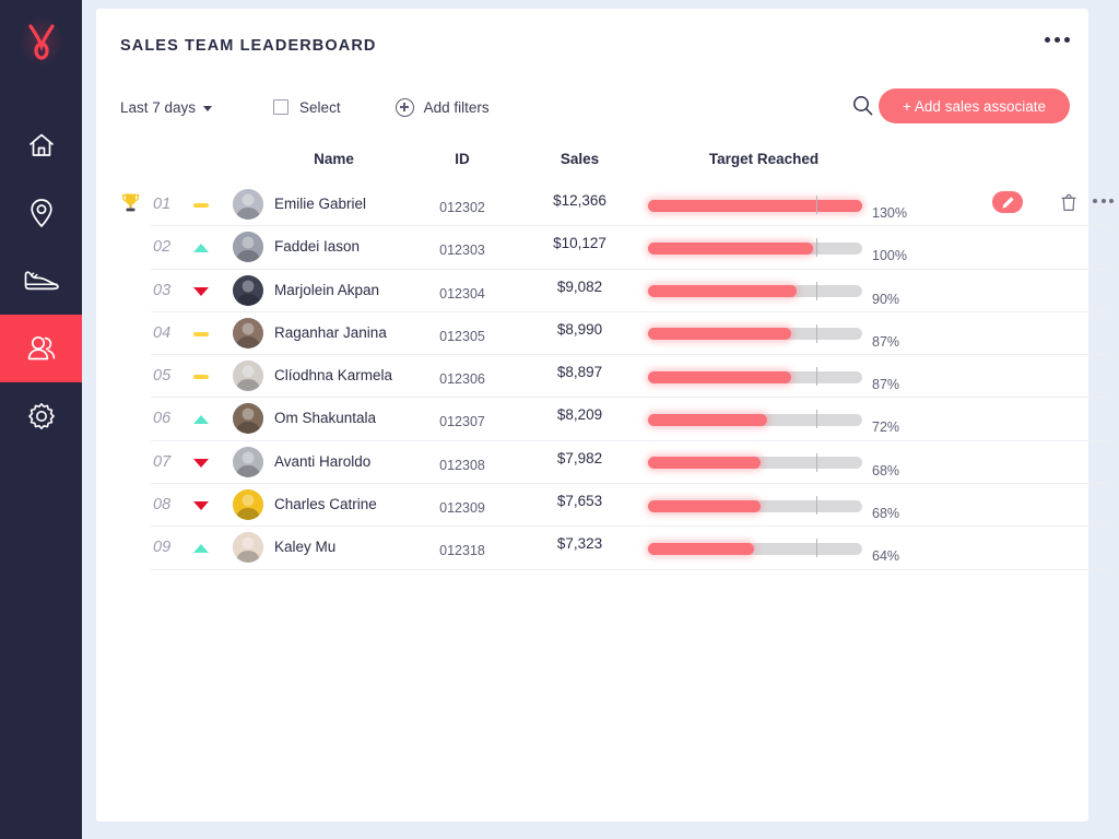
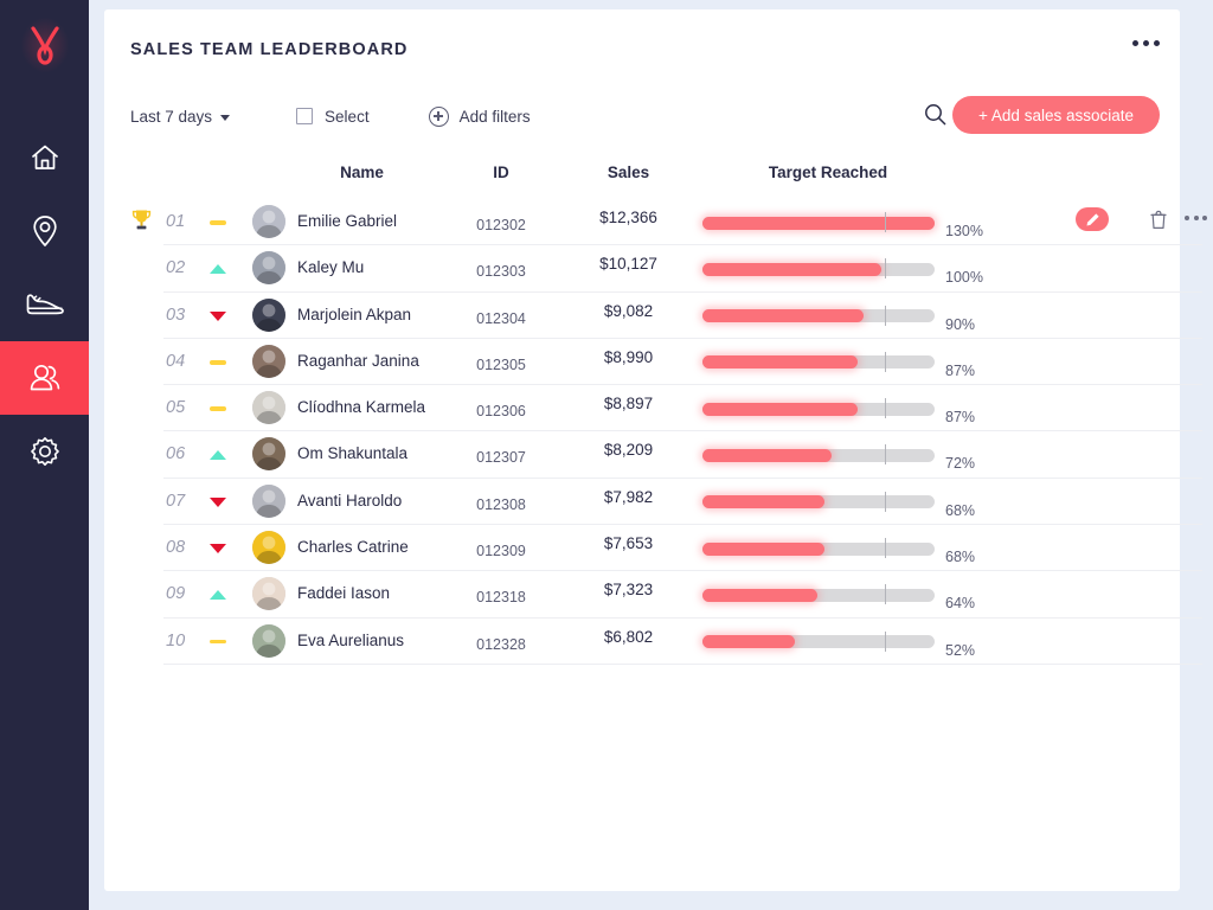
  SALES TEAM LEADERBOARD
  Last 7 days
  Select
  Add filters
  + Add sales associate
  Name
  ID
  Sales
  Target Reached
  01
  Emilie Gabriel
  012302
  $12,366
  130%
  02
- Faddei Iason
+ Kaley Mu
  012303
  $10,127
  100%
  03
  Marjolein Akpan
  012304
  $9,082
  90%
  04
  Raganhar Janina
  012305
  $8,990
  87%
  05
  Clíodhna Karmela
  012306
  $8,897
  87%
  06
  Om Shakuntala
  012307
  $8,209
  72%
  07
  Avanti Haroldo
  012308
  $7,982
  68%
  08
  Charles Catrine
  012309
  $7,653
  68%
  09
- Kaley Mu
+ Faddei Iason
  012318
  $7,323
  64%
+ 10
+ Eva Aurelianus
+ 012328
+ $6,802
+ 52%
